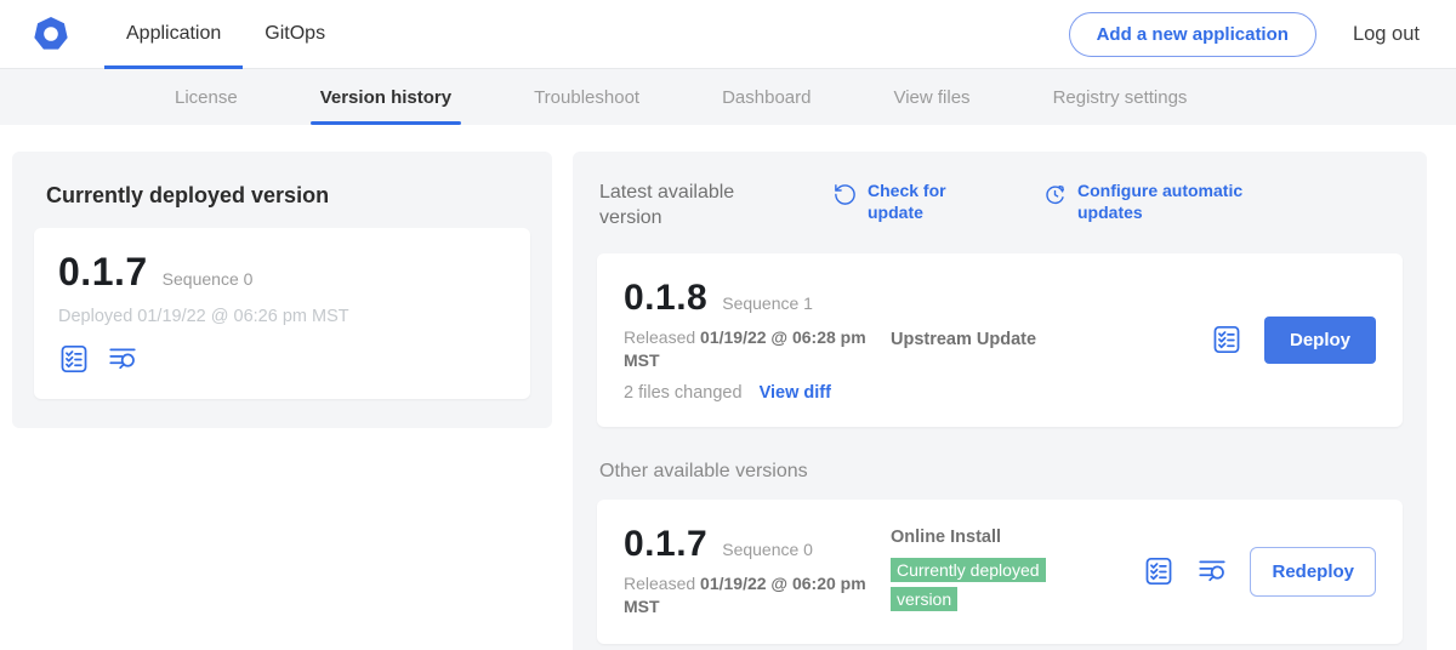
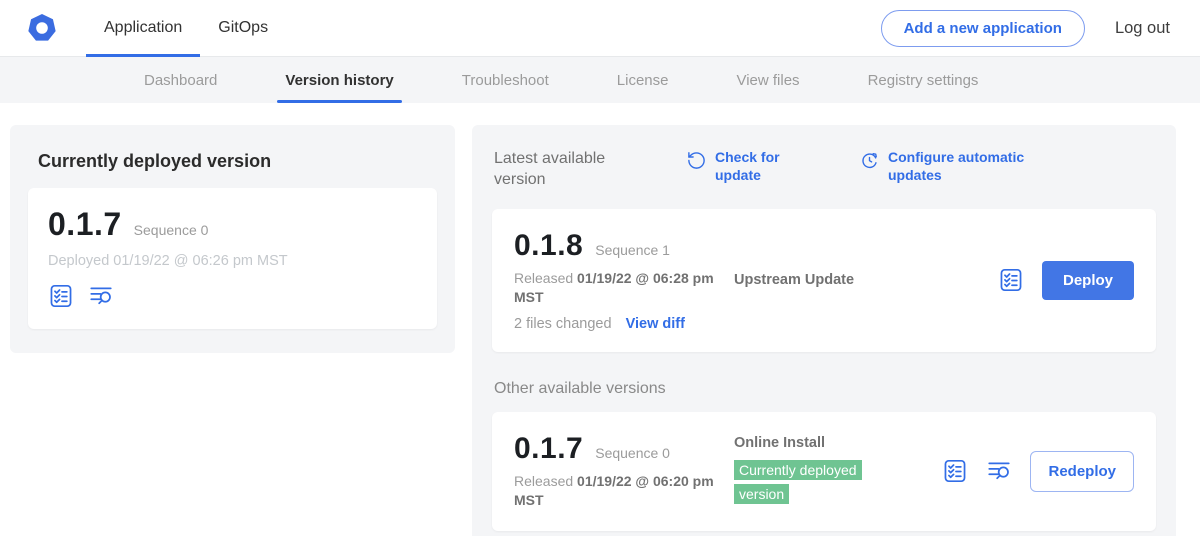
  Application
  GitOps
  Add a new application
  Log out
- License
+ Dashboard
  Version history
  Troubleshoot
- Dashboard
+ License
  View files
  Registry settings
  Currently deployed version
  0.1.7
  Sequence 0
  Deployed 01/19/22 @ 06:26 pm MST
  Latest available version
  Check for update
  Configure automatic updates
  0.1.8
  Sequence 1
  Released 01/19/22 @ 06:28 pm MST
  2 files changed View diff
  Upstream Update
  Deploy
  Other available versions
  0.1.7
  Sequence 0
  Released 01/19/22 @ 06:20 pm MST
  Online Install
  Currently deployed version
  Redeploy
